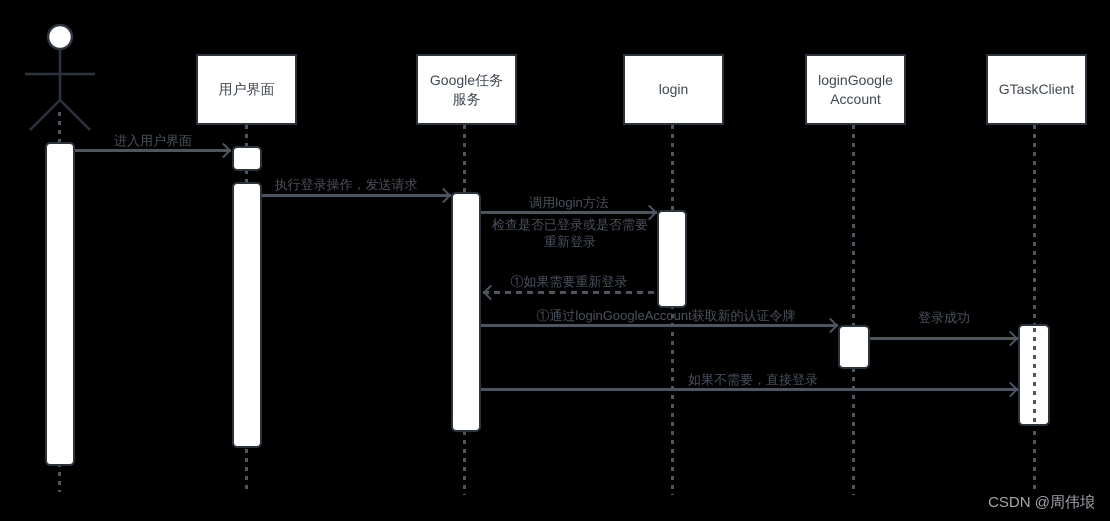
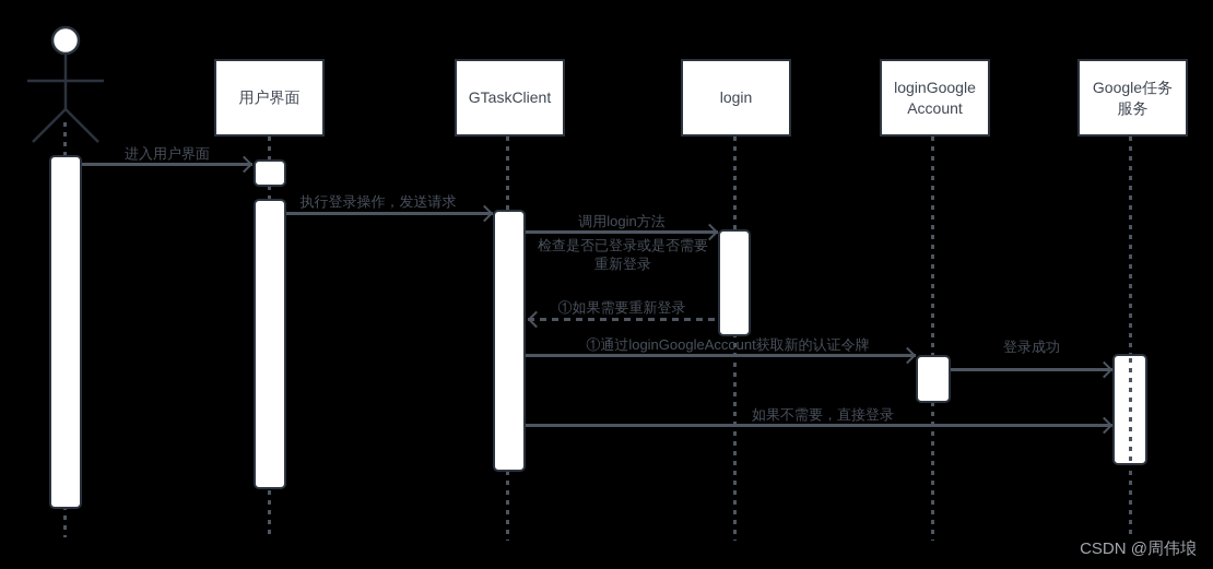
  用户界面
- Google任务服务
+ GTaskClient
  login
  loginGoogle Account
- GTaskClient
+ Google任务服务
  进入用户界面
  执行登录操作，发送请求
  调用login方法
  检查是否已登录或是否需要重新登录
  ①如果需要重新登录
  ①通过loginGoogleAccount获取新的认证令牌
  登录成功
  如果不需要，直接登录
  CSDN @周伟埌
